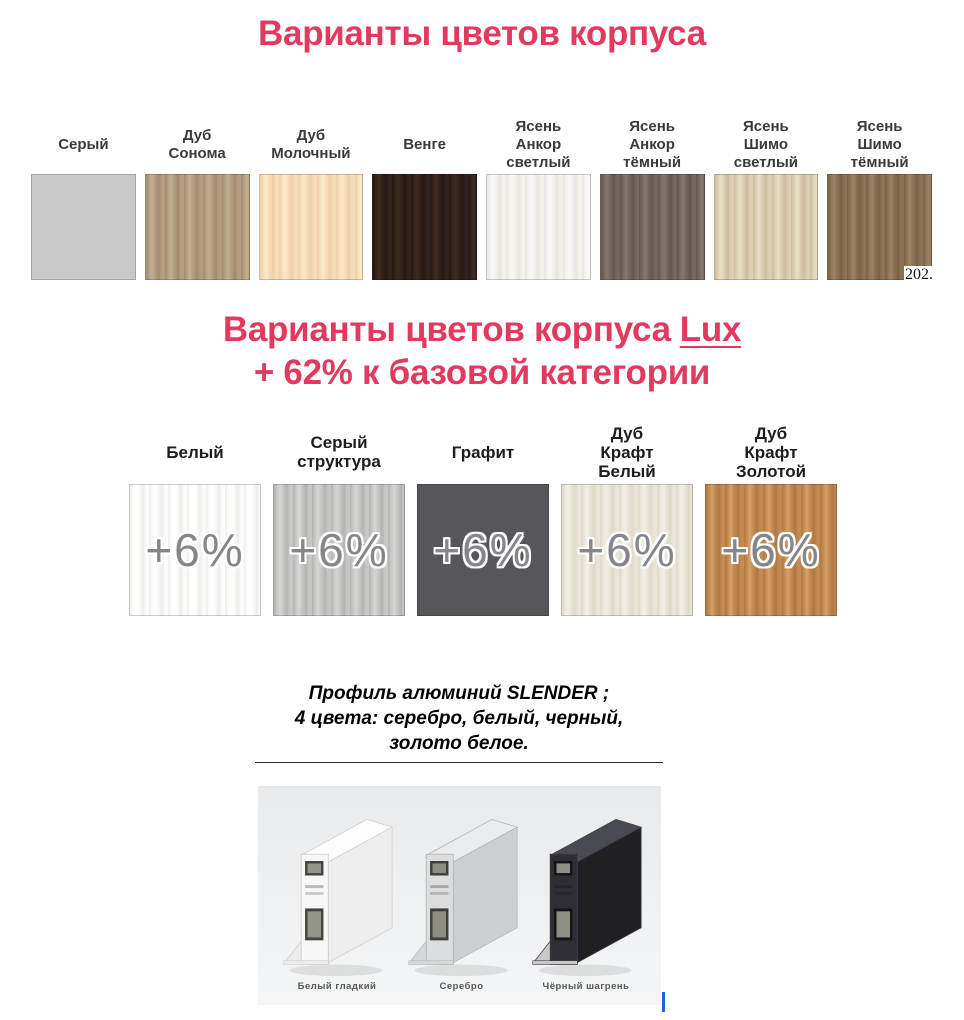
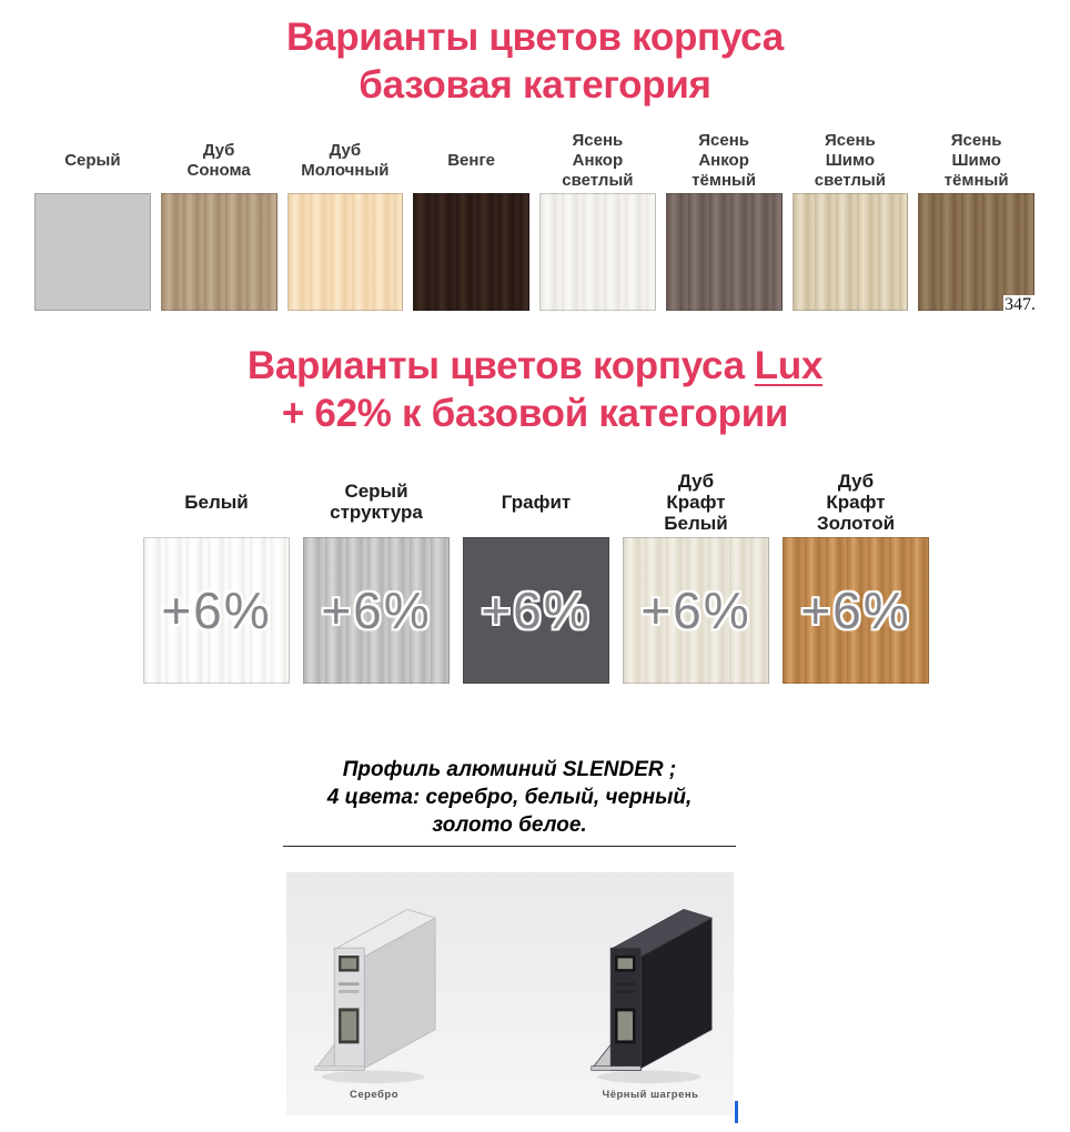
  Варианты цветов корпуса
+ базовая категория
  Серый
  Дуб
  Сонома
  Дуб
  Молочный
  Венге
  Ясень
  Анкор
  светлый
  Ясень
  Анкор
  тёмный
  Ясень
  Шимо
  светлый
  Ясень
  Шимо
  тёмный
- 202.
+ 347.
  Варианты цветов корпуса Lux
  + 62% к базовой категории
  Белый
  +6%
  Серый
  структура
  +6%
  Графит
  +6%
  Дуб
  Крафт
  Белый
  +6%
  Дуб
  Крафт
  Золотой
  +6%
  Профиль алюминий SLENDER ;
  4 цвета: серебро, белый, черный,
  золото белое.
- Белый гладкий
  Серебро
  Чёрный шагрень
